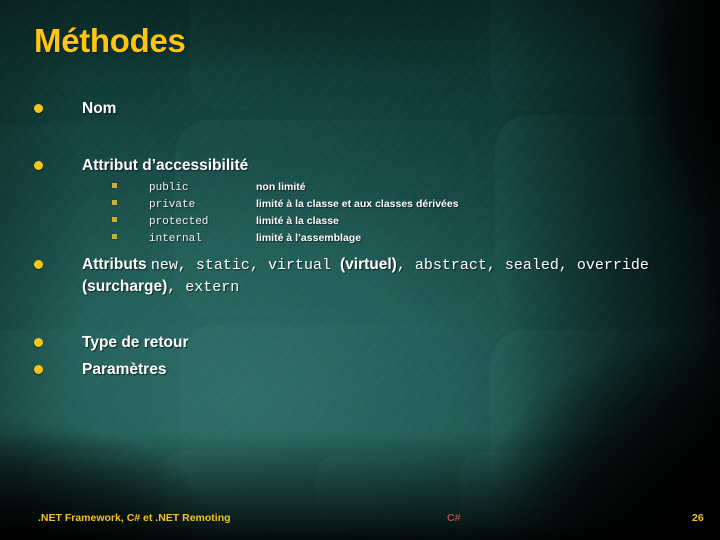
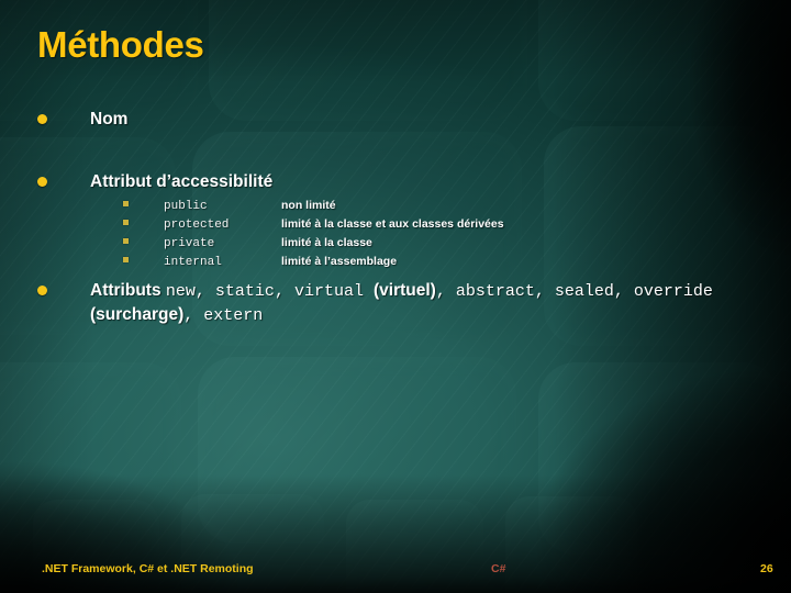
  Méthodes
  Nom
  Attribut d’accessibilité
  public
  non limité
- private
+ protected
  limité à la classe et aux classes dérivées
- protected
+ private
  limité à la classe
  internal
  limité à l’assemblage
  Attributs new, static, virtual (virtuel), abstract, sealed, override (surcharge), extern
- Type de retour
- Paramètres
  .NET Framework, C# et .NET Remoting
  C#
  26
